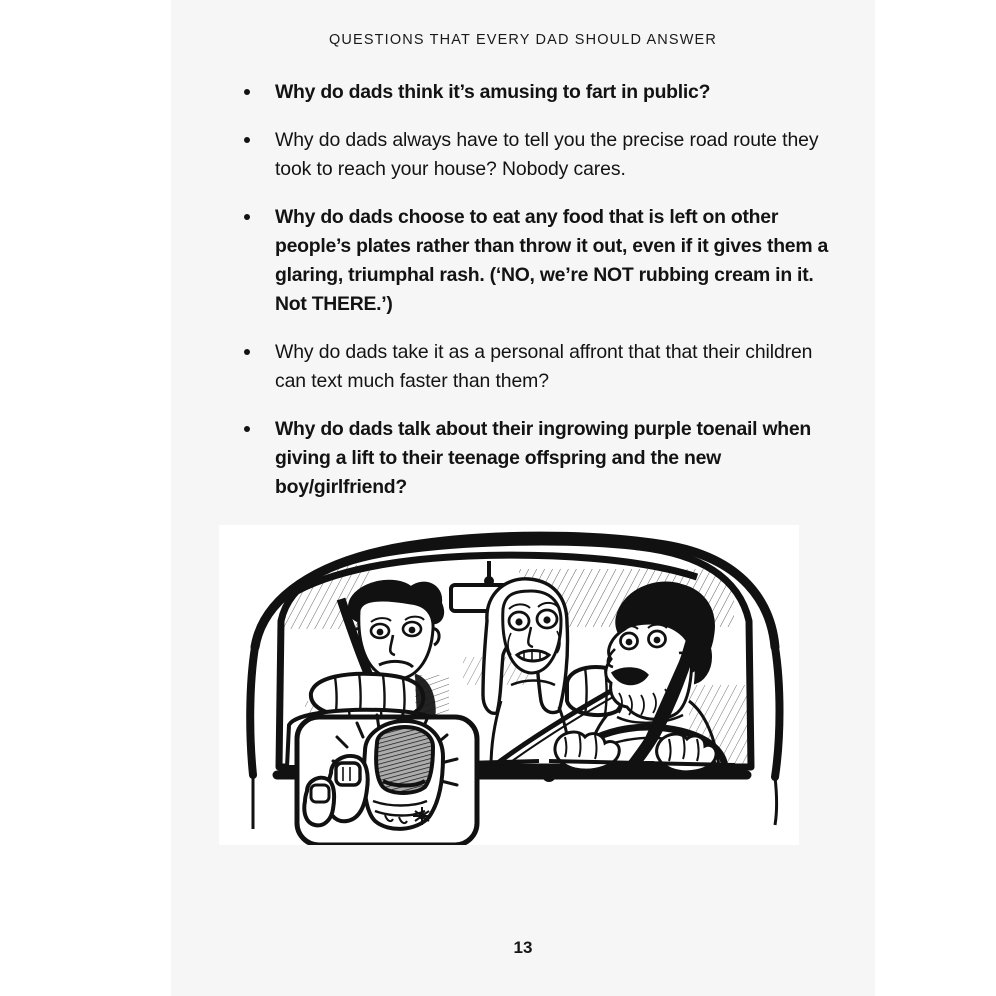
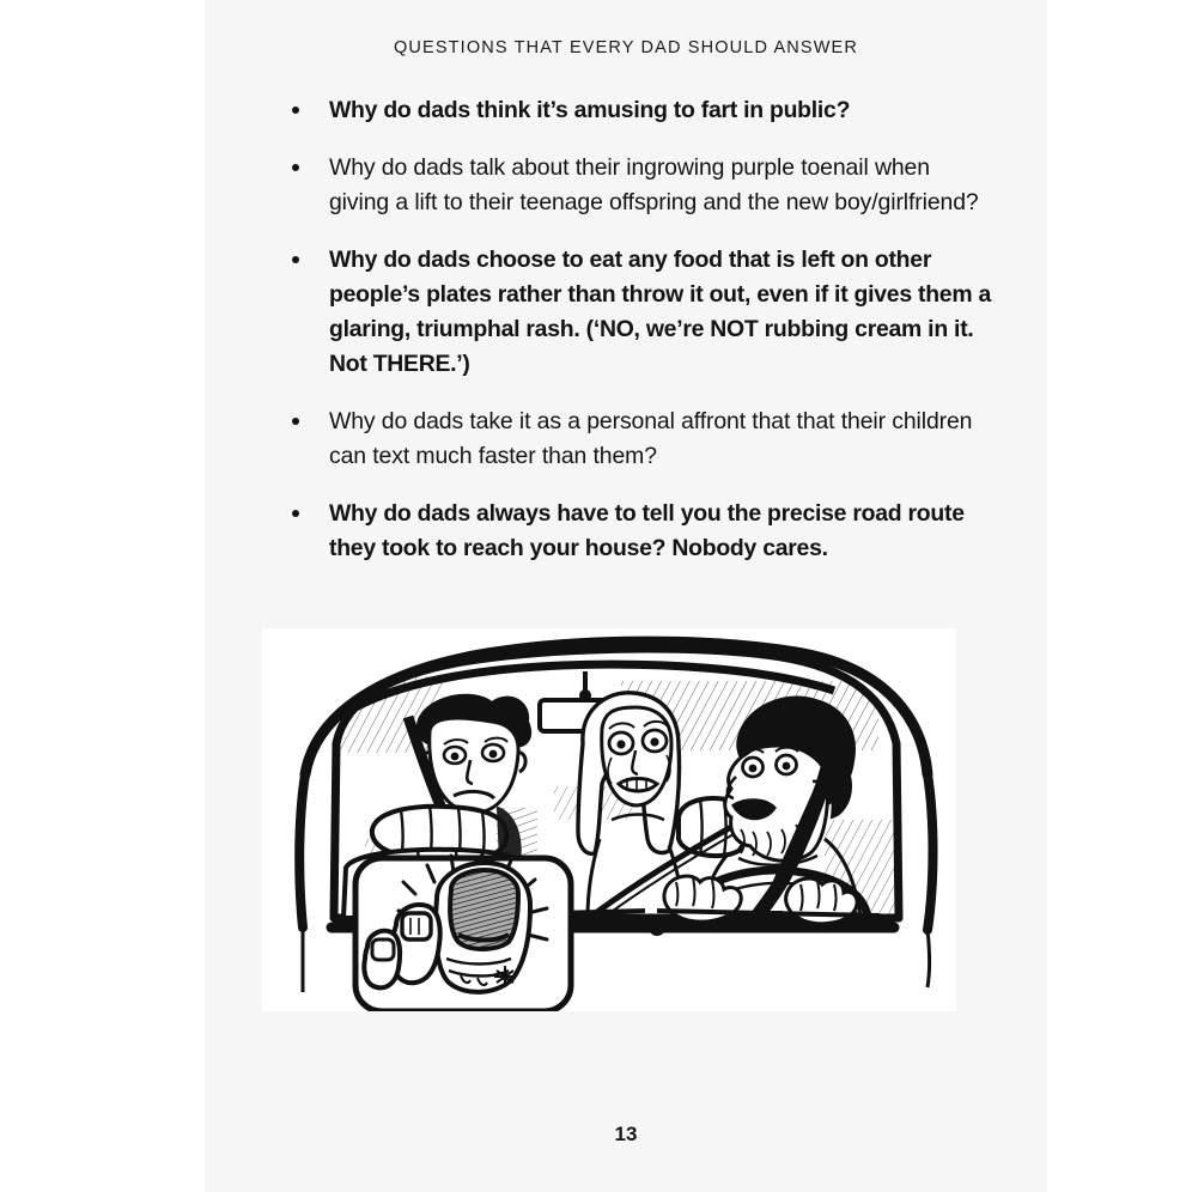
  QUESTIONS THAT EVERY DAD SHOULD ANSWER
  Why do dads think it’s amusing to fart in public?
- Why do dads always have to tell you the precise road route they took to reach your house? Nobody cares.
+ Why do dads talk about their ingrowing purple toenail when giving a lift to their teenage offspring and the new boy/girlfriend?
  Why do dads choose to eat any food that is left on other people’s plates rather than throw it out, even if it gives them a glaring, triumphal rash. (‘NO, we’re NOT rubbing cream in it. Not THERE.’)
  Why do dads take it as a personal affront that that their children can text much faster than them?
- Why do dads talk about their ingrowing purple toenail when giving a lift to their teenage offspring and the new boy/girlfriend?
+ Why do dads always have to tell you the precise road route they took to reach your house? Nobody cares.
  13
